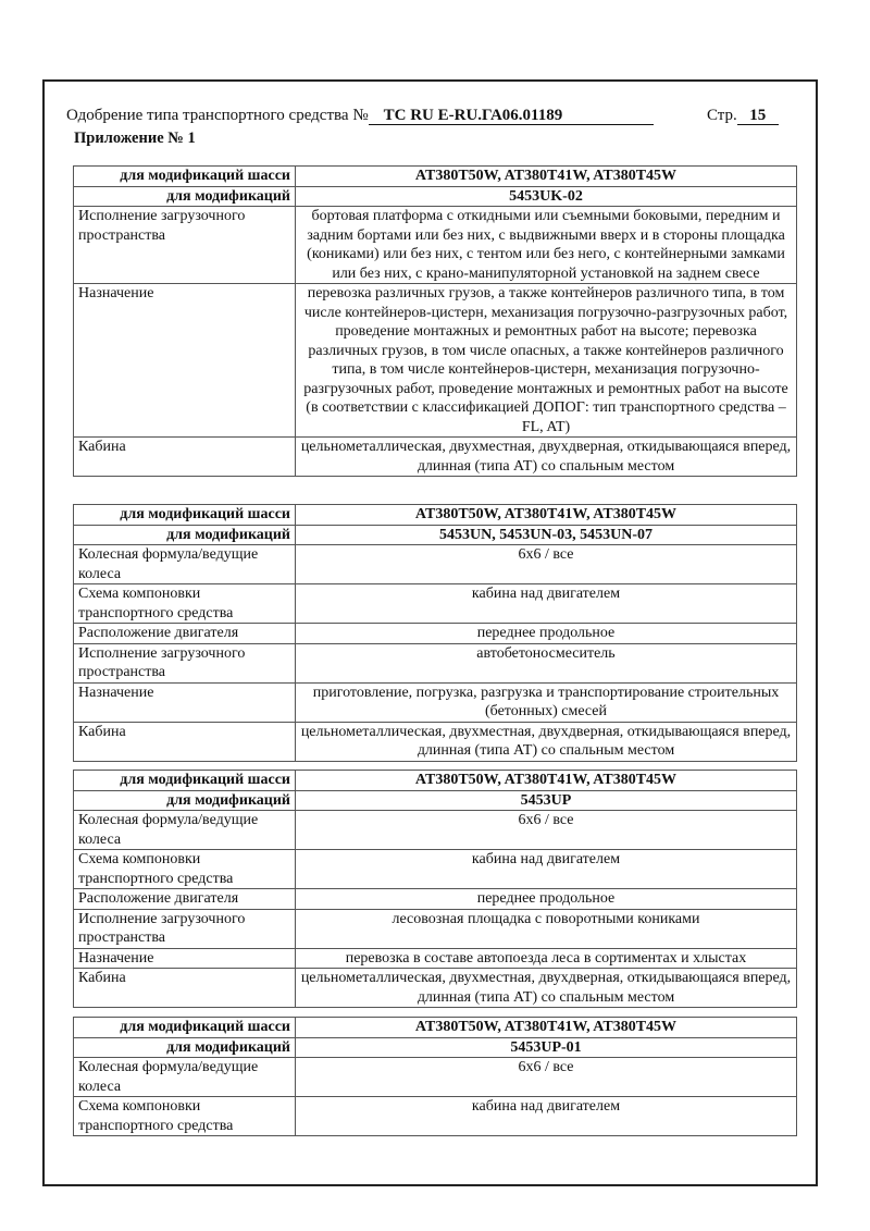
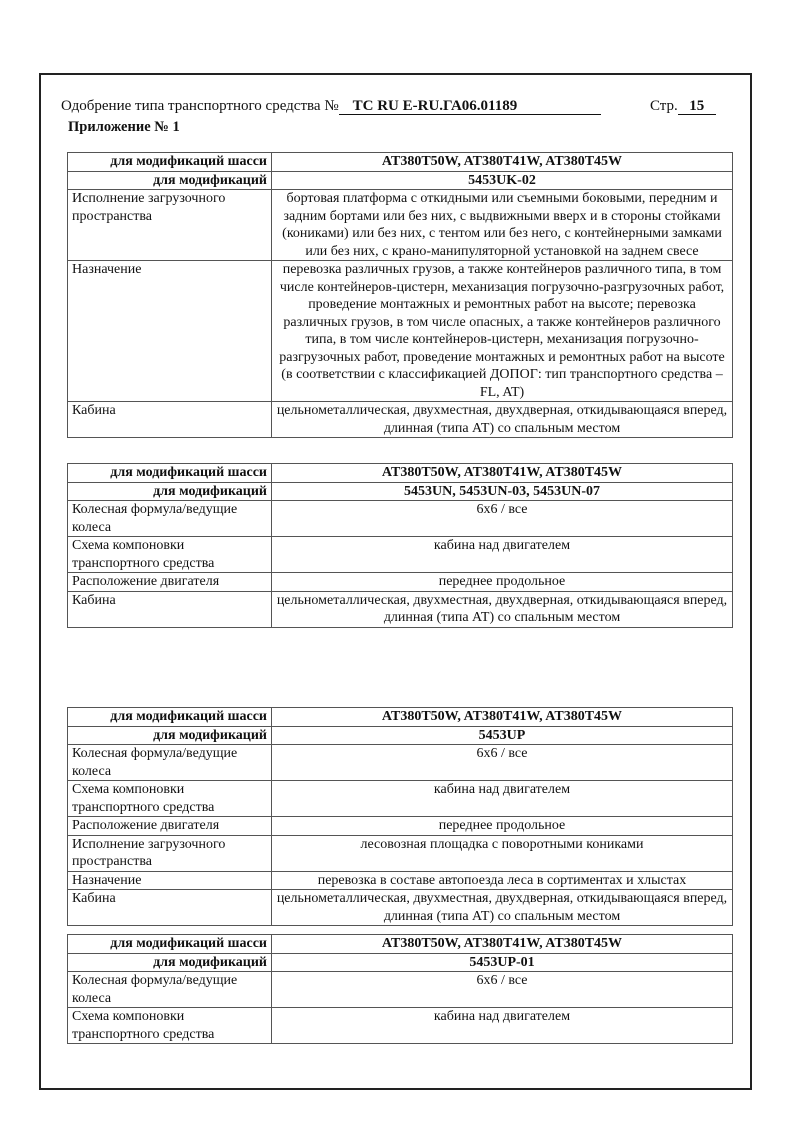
  Одобрение типа транспортного средства № ТС RU E-RU.ГА06.01189
  Стр. 15
  Приложение № 1
  для модификаций шасси	AT380T50W, AT380T41W, AT380T45W
  для модификаций	5453UK-02
- Исполнение загрузочного пространства	бортовая платформа с откидными или съемными боковыми, передним и задним бортами или без них, с выдвижными вверх и в стороны площадка (кониками) или без них, с тентом или без него, с контейнерными замками или без них, с крано-манипуляторной установкой на заднем свесе
+ Исполнение загрузочного пространства	бортовая платформа с откидными или съемными боковыми, передним и задним бортами или без них, с выдвижными вверх и в стороны стойками (кониками) или без них, с тентом или без него, с контейнерными замками или без них, с крано-манипуляторной установкой на заднем свесе
  Назначение	перевозка различных грузов, а также контейнеров различного типа, в том числе контейнеров-цистерн, механизация погрузочно-разгрузочных работ, проведение монтажных и ремонтных работ на высоте; перевозка различных грузов, в том числе опасных, а также контейнеров различного типа, в том числе контейнеров-цистерн, механизация погрузочно-разгрузочных работ, проведение монтажных и ремонтных работ на высоте (в соответствии с классификацией ДОПОГ: тип транспортного средства – FL, AT)
  Кабина	цельнометаллическая, двухместная, двухдверная, откидывающаяся вперед, длинная (типа АТ) со спальным местом
  для модификаций шасси	AT380T50W, AT380T41W, AT380T45W
  для модификаций	5453UN, 5453UN-03, 5453UN-07
  Колесная формула/ведущие колеса	6x6 / все
  Схема компоновки транспортного средства	кабина над двигателем
  Расположение двигателя	переднее продольное
- Исполнение загрузочного пространства	автобетоносмеситель
- Назначение	приготовление, погрузка, разгрузка и транспортирование строительных (бетонных) смесей
  Кабина	цельнометаллическая, двухместная, двухдверная, откидывающаяся вперед, длинная (типа АТ) со спальным местом
  для модификаций шасси	AT380T50W, AT380T41W, AT380T45W
  для модификаций	5453UP
  Колесная формула/ведущие колеса	6x6 / все
  Схема компоновки транспортного средства	кабина над двигателем
  Расположение двигателя	переднее продольное
  Исполнение загрузочного пространства	лесовозная площадка с поворотными кониками
  Назначение	перевозка в составе автопоезда леса в сортиментах и хлыстах
  Кабина	цельнометаллическая, двухместная, двухдверная, откидывающаяся вперед, длинная (типа АТ) со спальным местом
  для модификаций шасси	AT380T50W, AT380T41W, AT380T45W
  для модификаций	5453UP-01
  Колесная формула/ведущие колеса	6x6 / все
  Схема компоновки транспортного средства	кабина над двигателем
